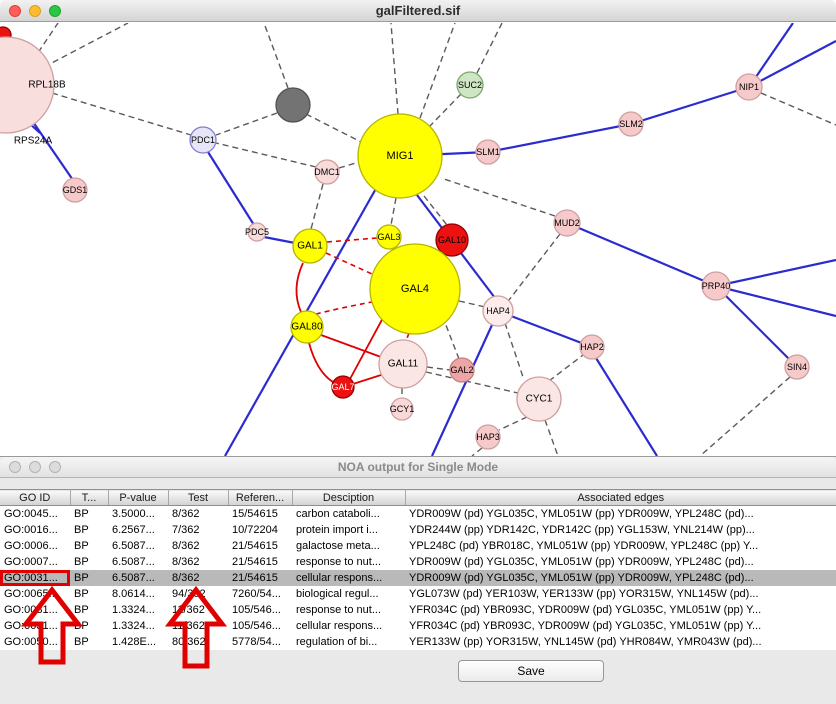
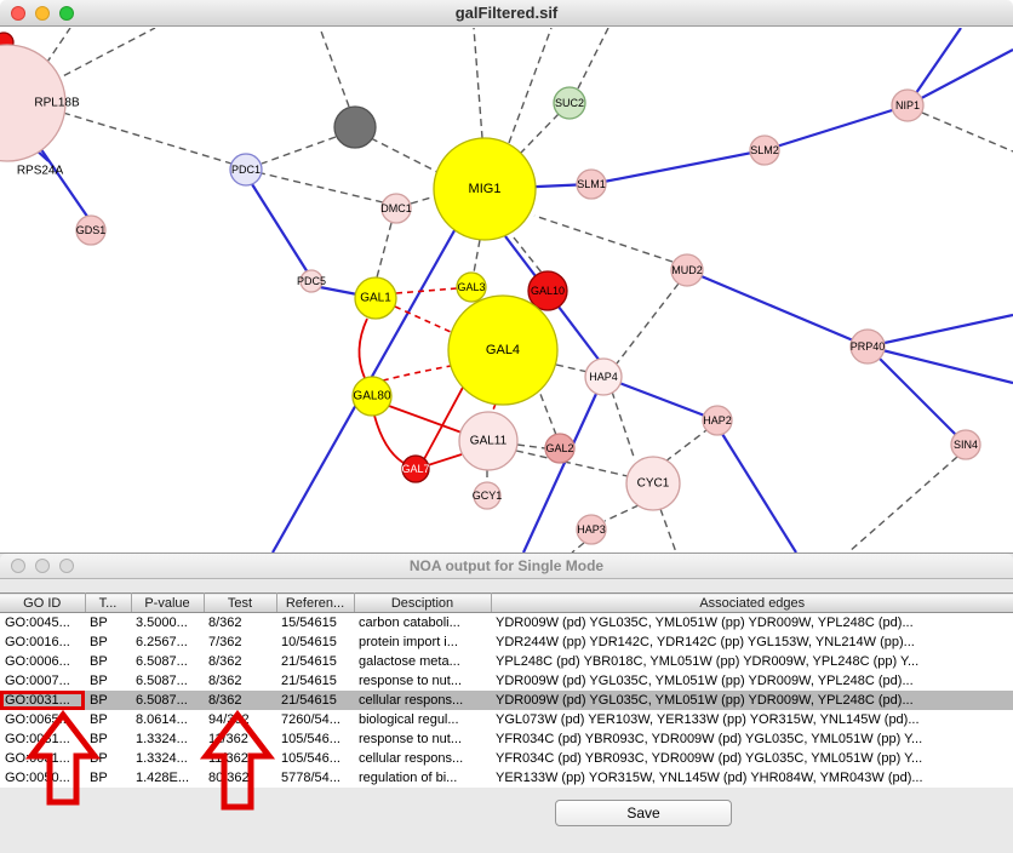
  galFiltered.sif
  RPL18B
  RPS24A
  PDC1
  GDS1
  MIG1
  SUC2
  SLM1
  SLM2
  NIP1
  DMC1
  PDC5
  GAL1
  GAL3
  GAL10
  GAL4
  MUD2
  PRP40
  HAP4
  HAP2
  GAL80
  GAL11
  GAL2
  GAL7
  GCY1
  CYC1
  HAP3
  SIN4
  NOA output for Single Mode
  GO ID	T...	P-value	Test	Referen...	Desciption	Associated edges
  GO:0045...	BP	3.5000...	8/362	15/54615	carbon cataboli...	YDR009W (pd) YGL035C, YML051W (pp) YDR009W, YPL248C (pd)...
- GO:0016...	BP	6.2567...	7/362	10/72204	protein import i...	YDR244W (pp) YDR142C, YDR142C (pp) YGL153W, YNL214W (pp)...
+ GO:0016...	BP	6.2567...	7/362	10/54615	protein import i...	YDR244W (pp) YDR142C, YDR142C (pp) YGL153W, YNL214W (pp)...
  GO:0006...	BP	6.5087...	8/362	21/54615	galactose meta...	YPL248C (pd) YBR018C, YML051W (pp) YDR009W, YPL248C (pp) Y...
  GO:0007...	BP	6.5087...	8/362	21/54615	response to nut...	YDR009W (pd) YGL035C, YML051W (pp) YDR009W, YPL248C (pd)...
  GO:0031...	BP	6.5087...	8/362	21/54615	cellular respons...	YDR009W (pd) YGL035C, YML051W (pp) YDR009W, YPL248C (pd)...
  GO:0065	BP	8.0614...	94/2	7260/54...	biological regul...	YGL073W (pd) YER103W, YER133W (pp) YOR315W, YNL145W (pd)...
  GO:001...	BP	1.3324...	1/362	105/546...	response to nut...	YFR034C (pd) YBR093C, YDR009W (pd) YGL035C, YML051W (pp) Y...
  GO1...	P	1.3324...	362	105/546...	cellular respons...	YFR034C (pd) YBR093C, YDR009W (pd) YGL035C, YML051W (pp) Y...
  GO:000...	BP	1.428E...	80362	5778/54...	regulation of bi...	YER133W (pp) YOR315W, YNL145W (pd) YHR084W, YMR043W (pd)...
  Save
